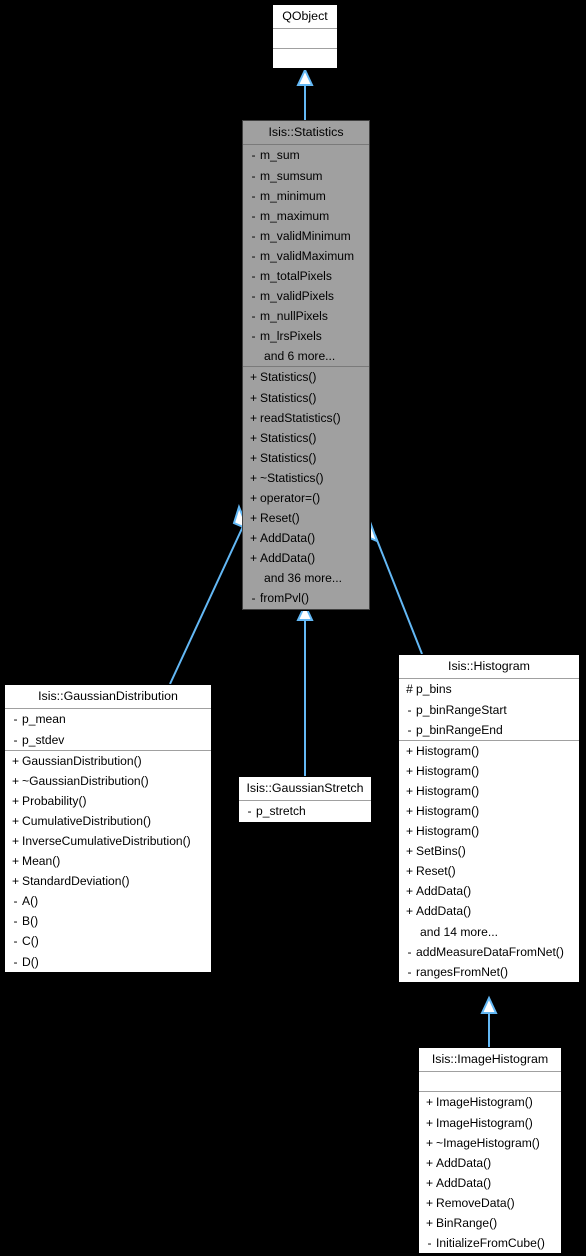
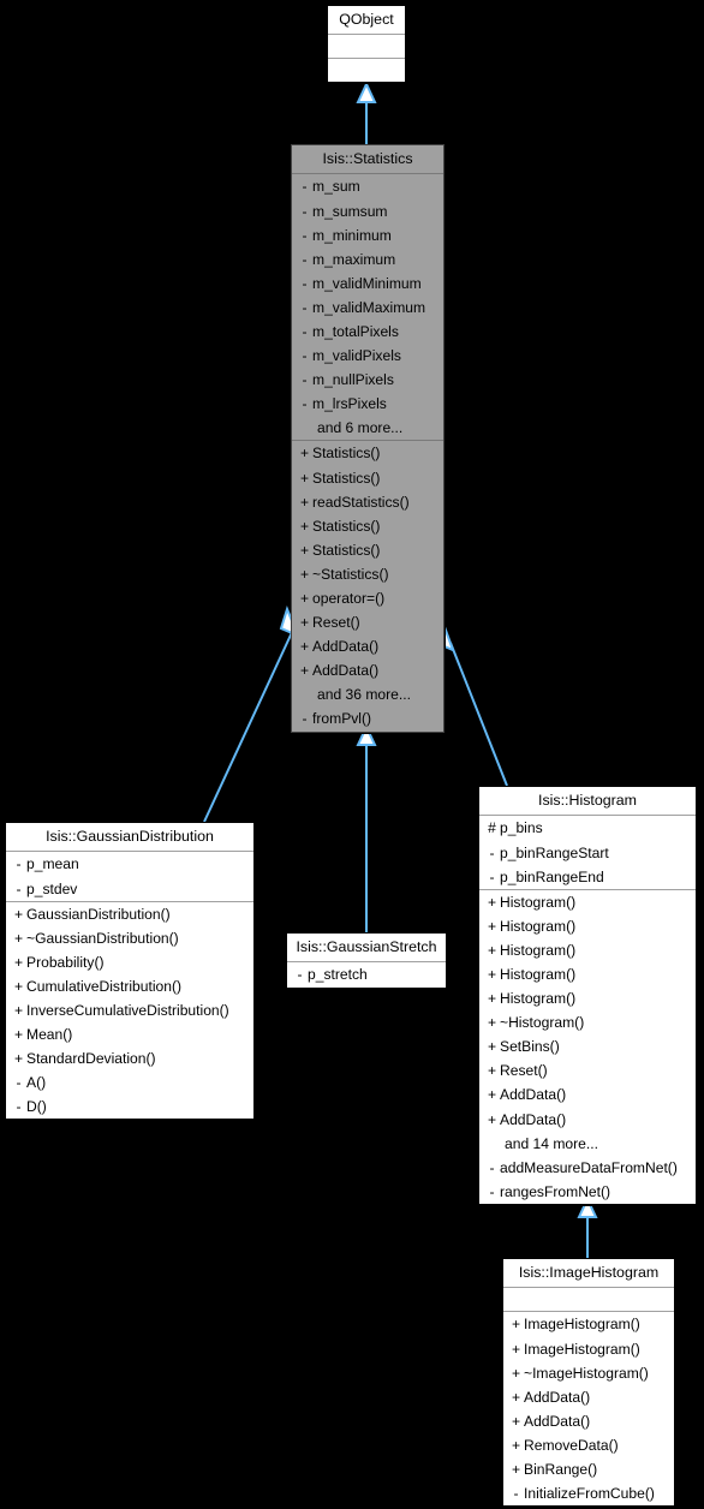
  QObject
  Isis::Statistics
  - m_sum
  - m_sumsum
  - m_minimum
  - m_maximum
  - m_validMinimum
  - m_validMaximum
  - m_totalPixels
  - m_validPixels
  - m_nullPixels
  - m_lrsPixels
  and 6 more...
  + Statistics()
  + Statistics()
  + readStatistics()
  + Statistics()
  + Statistics()
  + ~Statistics()
  + operator=()
  + Reset()
  + AddData()
  + AddData()
  and 36 more...
  - fromPvl()
  Isis::GaussianDistribution
  - p_mean
  - p_stdev
  + GaussianDistribution()
  + ~GaussianDistribution()
  + Probability()
  + CumulativeDistribution()
  + InverseCumulativeDistribution()
  + Mean()
  + StandardDeviation()
  - A()
- - B()
- - C()
  - D()
  Isis::GaussianStretch
  - p_stretch
  Isis::Histogram
  # p_bins
  - p_binRangeStart
  - p_binRangeEnd
  + Histogram()
  + Histogram()
  + Histogram()
  + Histogram()
  + Histogram()
+ + ~Histogram()
  + SetBins()
  + Reset()
  + AddData()
  + AddData()
  and 14 more...
  - addMeasureDataFromNet()
  - rangesFromNet()
  Isis::ImageHistogram
  + ImageHistogram()
  + ImageHistogram()
  + ~ImageHistogram()
  + AddData()
  + AddData()
  + RemoveData()
  + BinRange()
  - InitializeFromCube()
